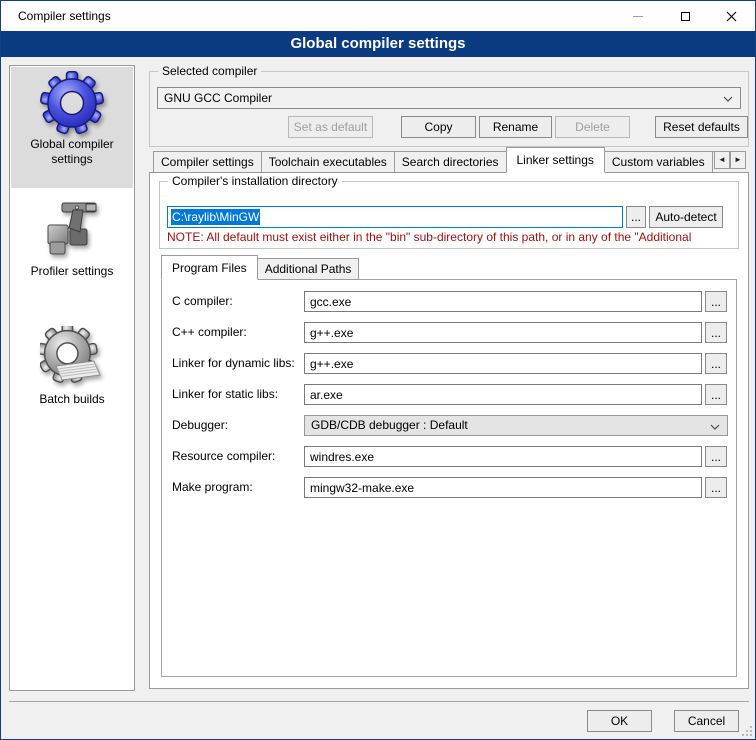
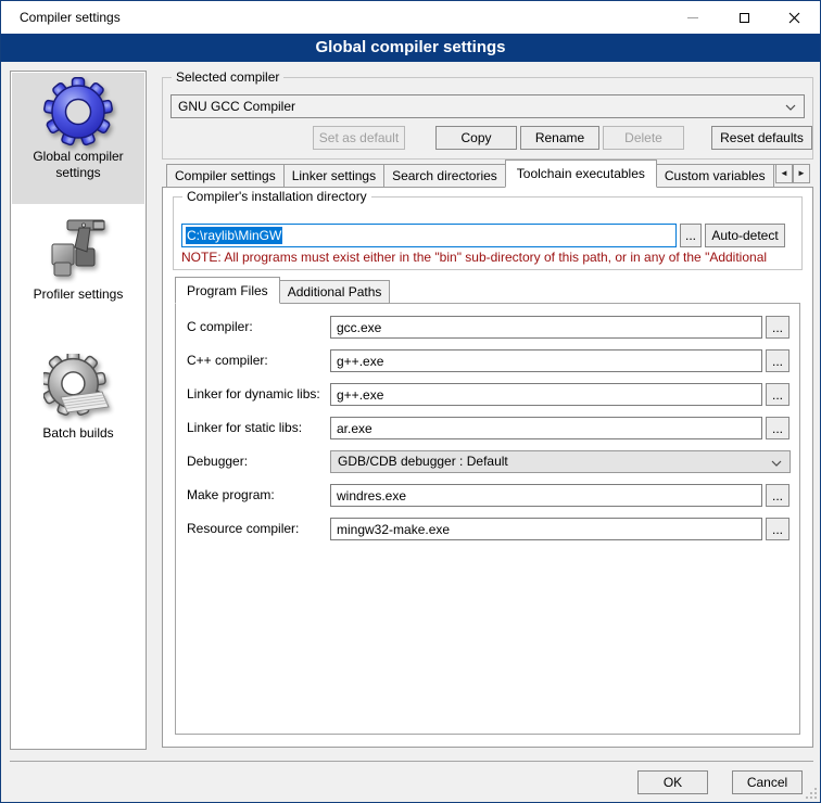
  Compiler settings
  Global compiler settings
  Global compiler settings
  Profiler settings
  Batch builds
  Selected compiler
  GNU GCC Compiler
  Set as default
  Copy
  Rename
  Delete
  Reset defaults
  Compiler settings
- Toolchain executables
+ Linker settings
  Search directories
- Linker settings
+ Toolchain executables
  Custom variables
  ◄
  ►
  Compiler's installation directory
  C:\raylib\MinGW
  ...
  Auto-detect
- NOTE: All default must exist either in the "bin" sub-directory of this path, or in any of the "Additional
+ NOTE: All programs must exist either in the "bin" sub-directory of this path, or in any of the "Additional
  Program Files
  Additional Paths
  C compiler:
  gcc.exe
  ...
  C++ compiler:
  g++.exe
  ...
  Linker for dynamic libs:
  g++.exe
  ...
  Linker for static libs:
  ar.exe
  ...
  Debugger:
  GDB/CDB debugger : Default
- Resource compiler:
+ Make program:
  windres.exe
  ...
- Make program:
+ Resource compiler:
  mingw32-make.exe
  ...
  OK
  Cancel
